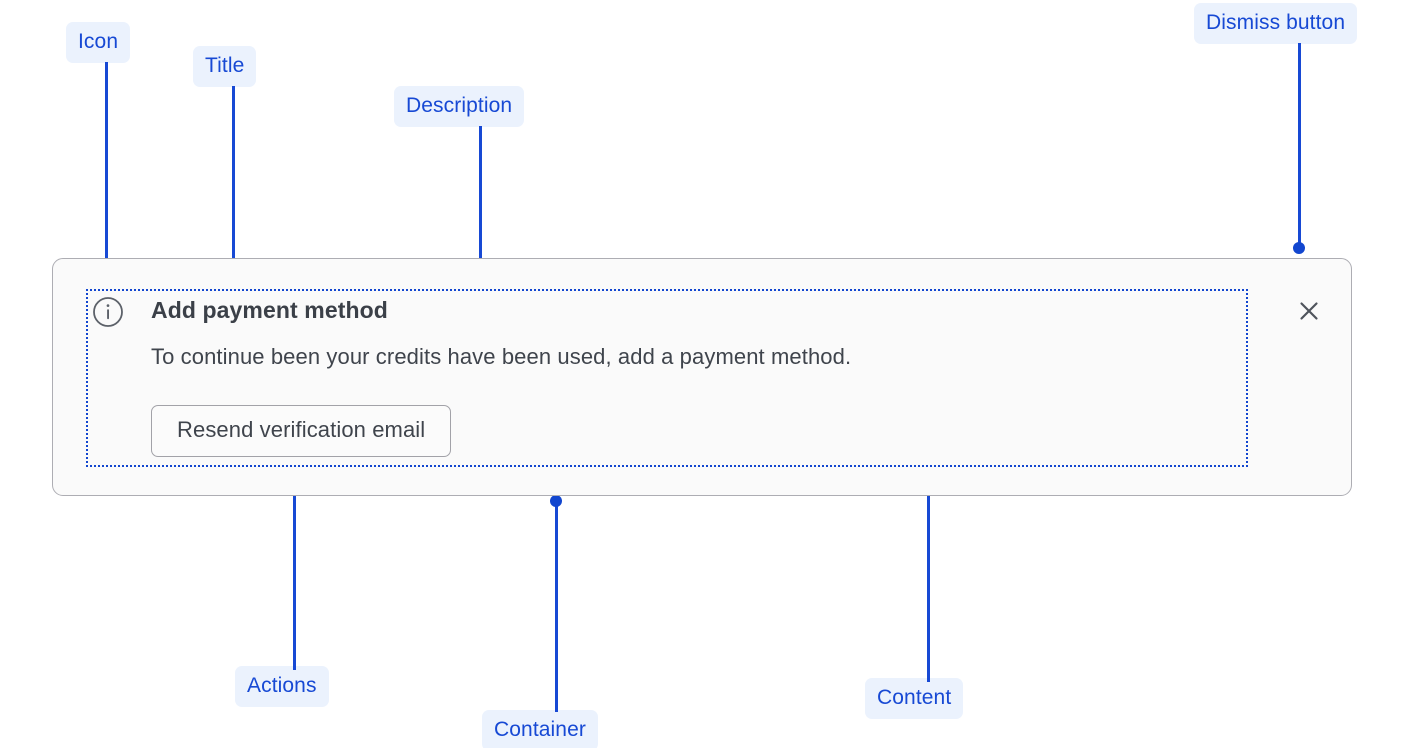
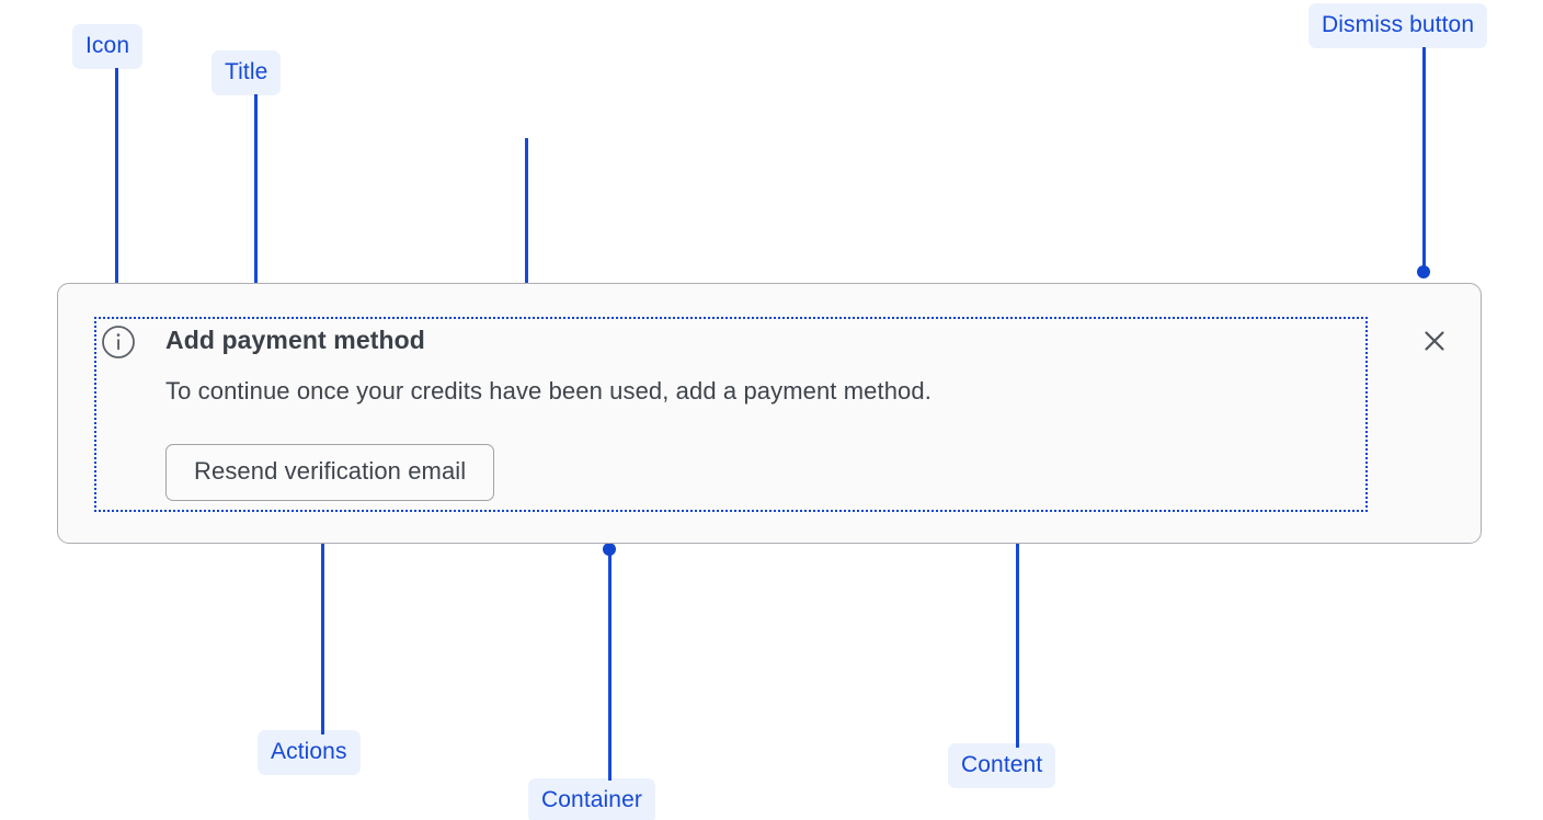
  Icon
  Title
- Description
  Dismiss button
  Actions
  Container
  Content
  Add payment method
- To continue been your credits have been used, add a payment method.
+ To continue once your credits have been used, add a payment method.
  Resend verification email
